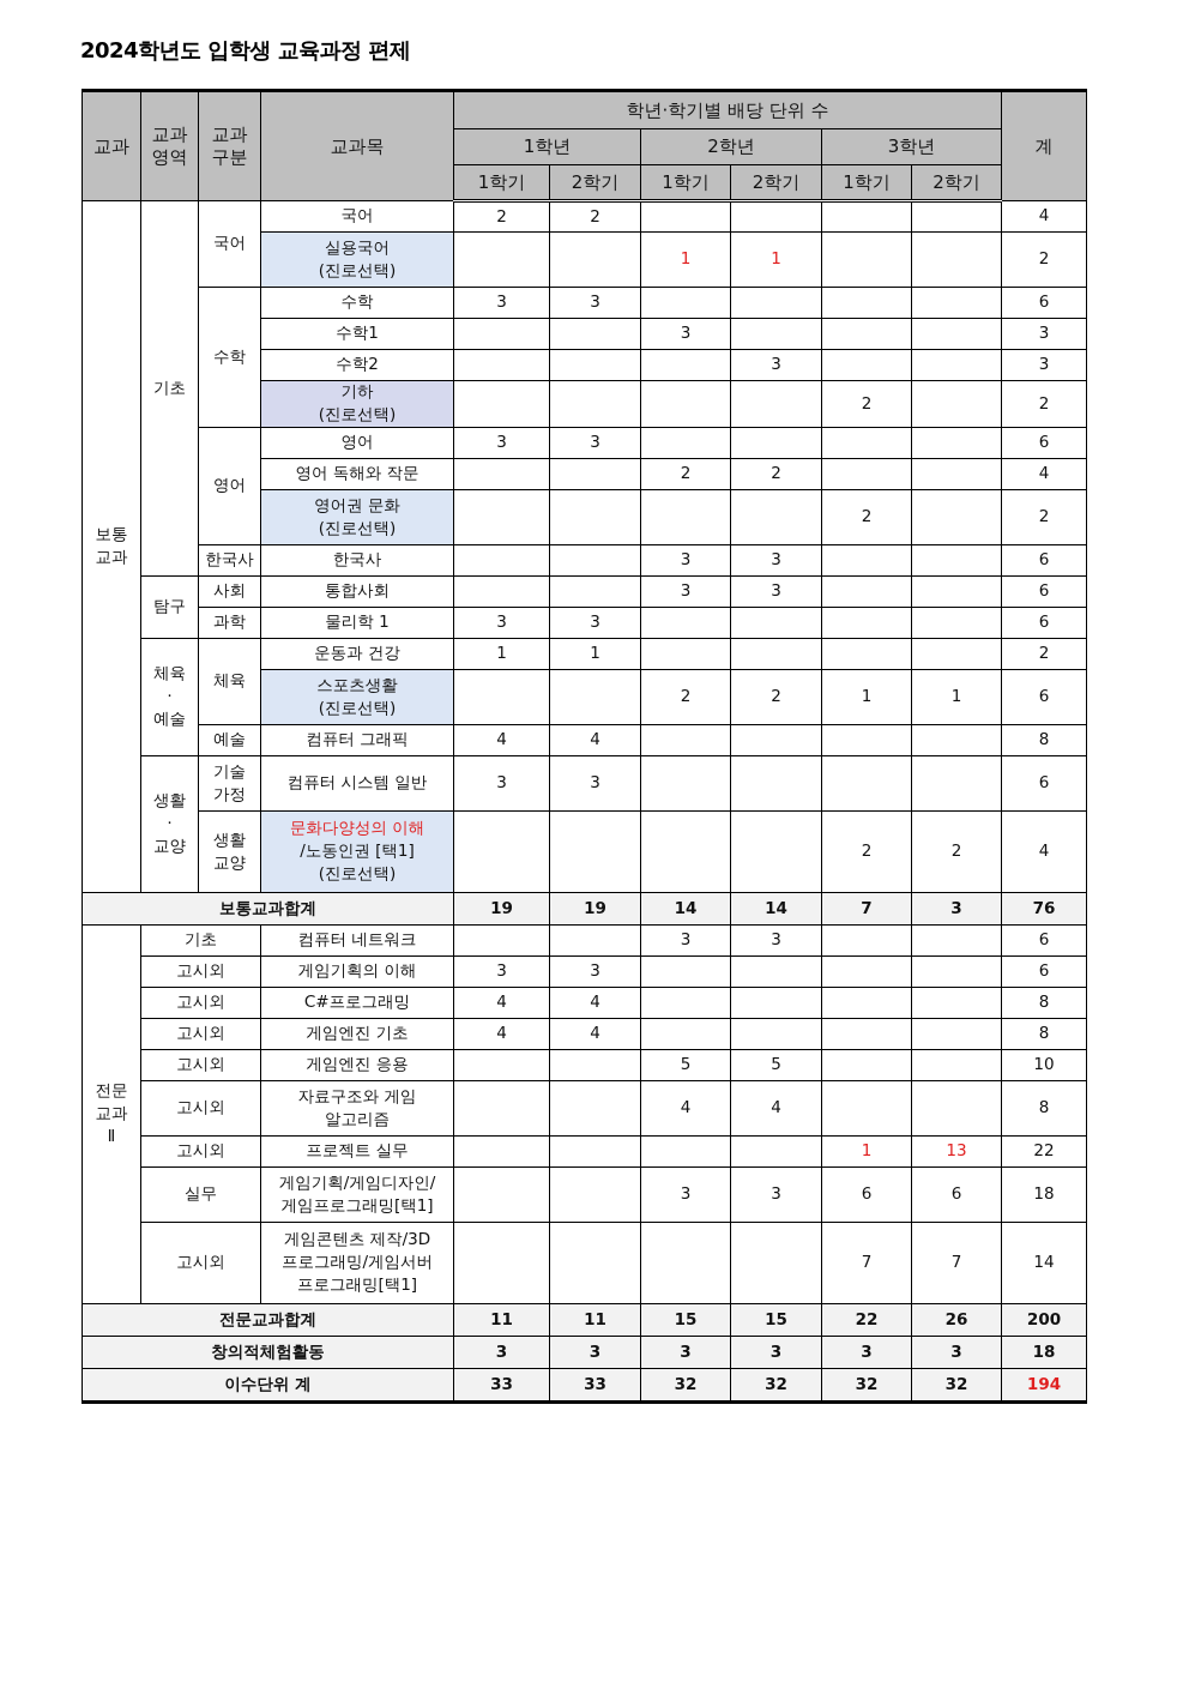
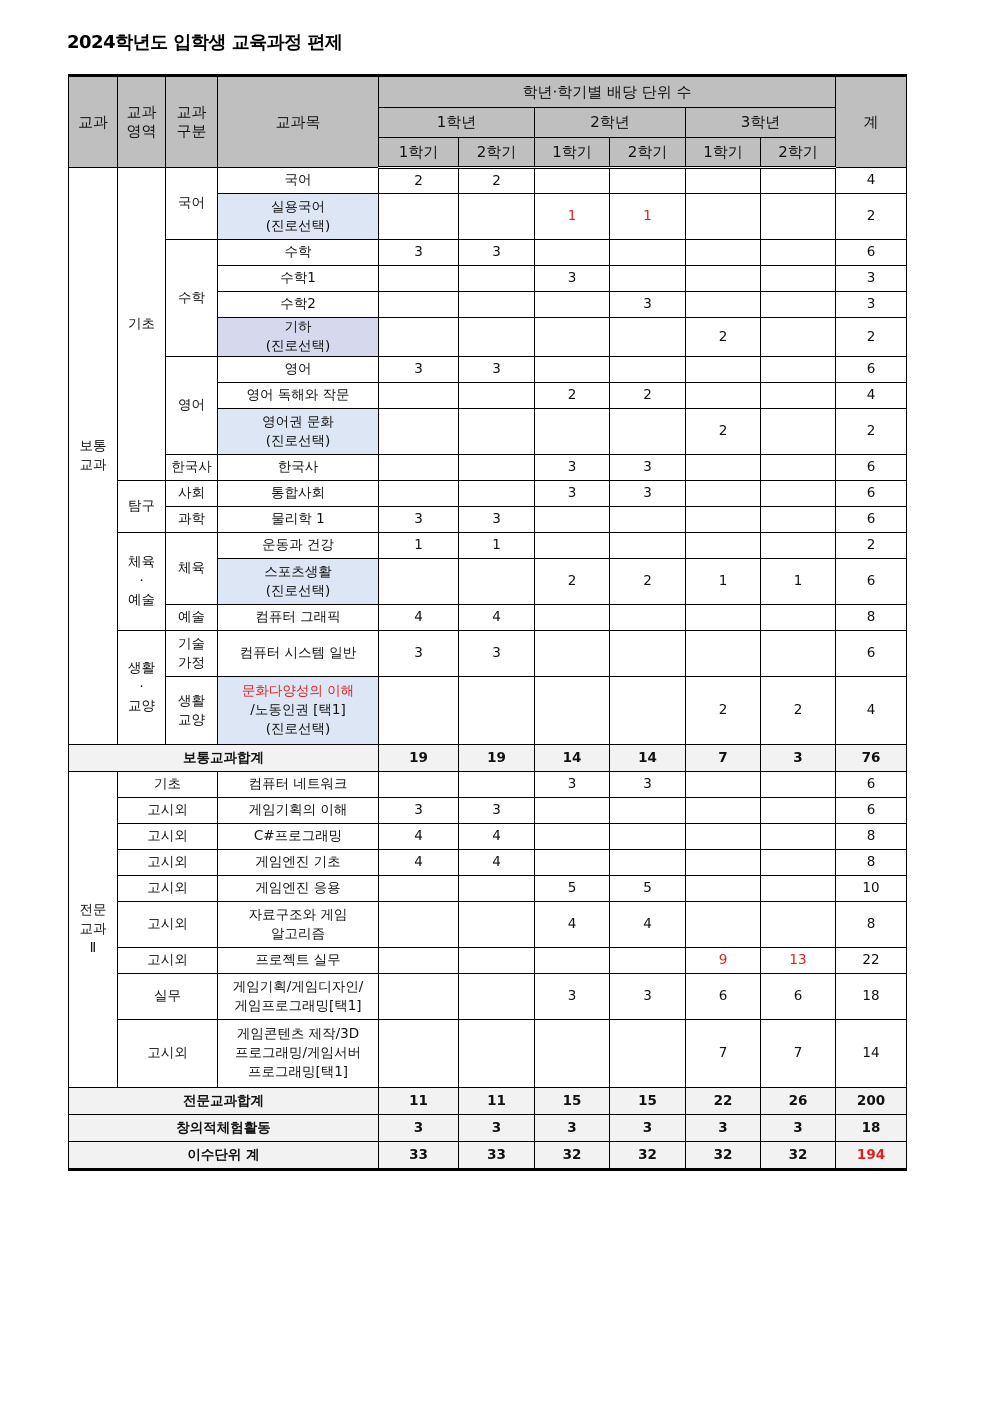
  2024학년도 입학생 교육과정 편제
  교과	교과영역	교과구분	교과목	학년·학기별 배당 단위 수	계
  1학년	2학년	3학년
  1학기	2학기	1학기	2학기	1학기	2학기
  보통교과	기초	국어	국어	2	2					4
  실용국어(진로선택)			1	1			2
  수학	수학	3	3					6
  수학1			3				3
  수학2				3			3
  기하(진로선택)					2		2
  영어	영어	3	3					6
  영어 독해와 작문			2	2			4
  영어권 문화(진로선택)					2		2
  한국사	한국사			3	3			6
  탐구	사회	통합사회			3	3			6
  과학	물리학 1	3	3					6
  체육·예술	체육	운동과 건강	1	1					2
  스포츠생활(진로선택)			2	2	1	1	6
  예술	컴퓨터 그래픽	4	4					8
  생활·교양	기술가정	컴퓨터 시스템 일반	3	3					6
  생활교양	문화다양성의 이해/노동인권 [택1](진로선택)					2	2	4
  보통교과합계	19	19	14	14	7	3	76
  전문교과Ⅱ	기초	컴퓨터 네트워크			3	3			6
  고시외	게임기획의 이해	3	3					6
  고시외	C#프로그래밍	4	4					8
  고시외	게임엔진 기초	4	4					8
  고시외	게임엔진 응용			5	5			10
  고시외	자료구조와 게임알고리즘			4	4			8
- 고시외	프로젝트 실무					1	13	22
+ 고시외	프로젝트 실무					9	13	22
  실무	게임기획/게임디자인/게임프로그래밍[택1]			3	3	6	6	18
  고시외	게임콘텐츠 제작/3D프로그래밍/게임서버프로그래밍[택1]					7	7	14
  전문교과합계	11	11	15	15	22	26	200
  창의적체험활동	3	3	3	3	3	3	18
  이수단위 계	33	33	32	32	32	32	194
